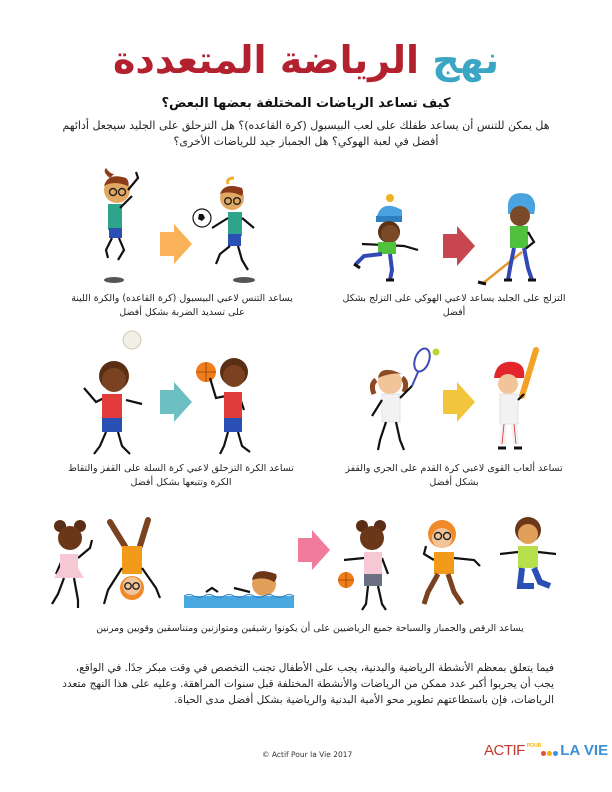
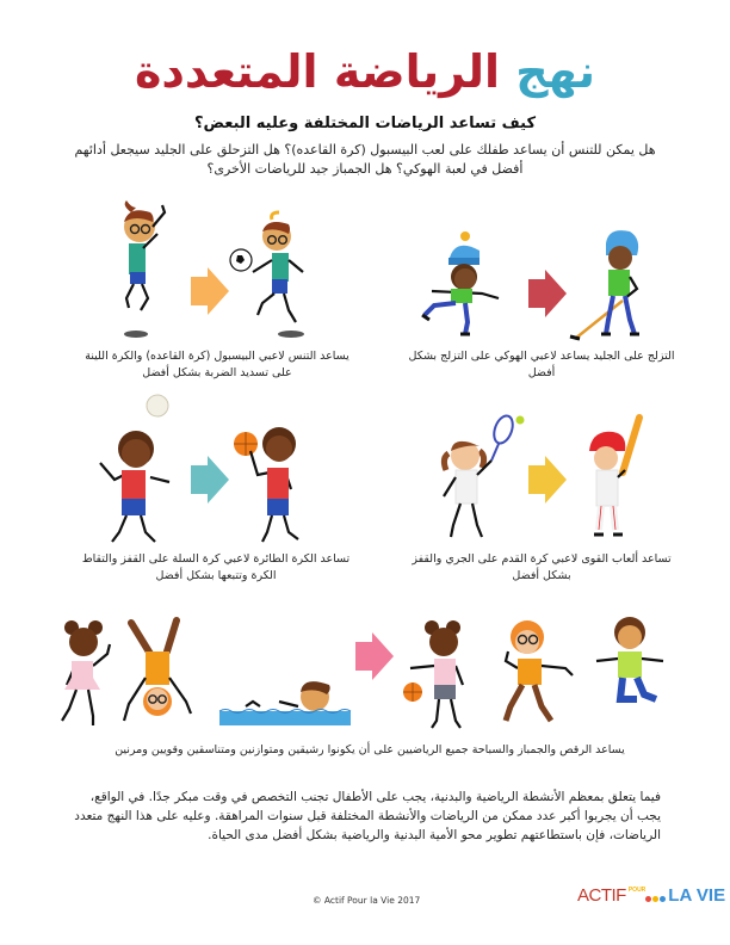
  نهج الرياضة المتعددة
- كيف تساعد الرياضات المختلفة بعضها البعض؟
+ كيف تساعد الرياضات المختلفة وعليه البعض؟
  هل يمكن للتنس أن يساعد طفلك على لعب البيسبول (كرة القاعده)؟ هل التزحلق على الجليد سيجعل أدائهم أفضل في لعبة الهوكي؟ هل الجمباز جيد للرياضات الأخرى؟
  يساعد التنس لاعبي البيسبول (كرة القاعده) والكرة اللينة على تسديد الضربة بشكل أفضل
  التزلج على الجليد يساعد لاعبي الهوكي على التزلج بشكل أفضل
- تساعد الكرة التزحلق لاعبي كرة السلة على القفز والتقاط الكرة وتتبعها بشكل أفضل
+ تساعد الكرة الطائرة لاعبي كرة السلة على القفز والتقاط الكرة وتتبعها بشكل أفضل
  تساعد ألعاب القوى لاعبي كرة القدم على الجري والقفز بشكل أفضل
  يساعد الرقص والجمباز والسباحة جميع الرياضيين على أن يكونوا رشيقين ومتوازنين ومتناسقين وقويين ومرنين
  فيما يتعلق بمعظم الأنشطة الرياضية والبدنية، يجب على الأطفال تجنب التخصص في وقت مبكر جدًا. في الواقع، يجب أن يجربوا أكبر عدد ممكن من الرياضات والأنشطة المختلفة قبل سنوات المراهقة. وعليه على هذا النهج متعدد الرياضات، فإن باستطاعتهم تطوير محو الأمية البدنية والرياضية بشكل أفضل مدى الحياة.
  © Actif Pour la Vie 2017
  ACTIF
  LA VIE
